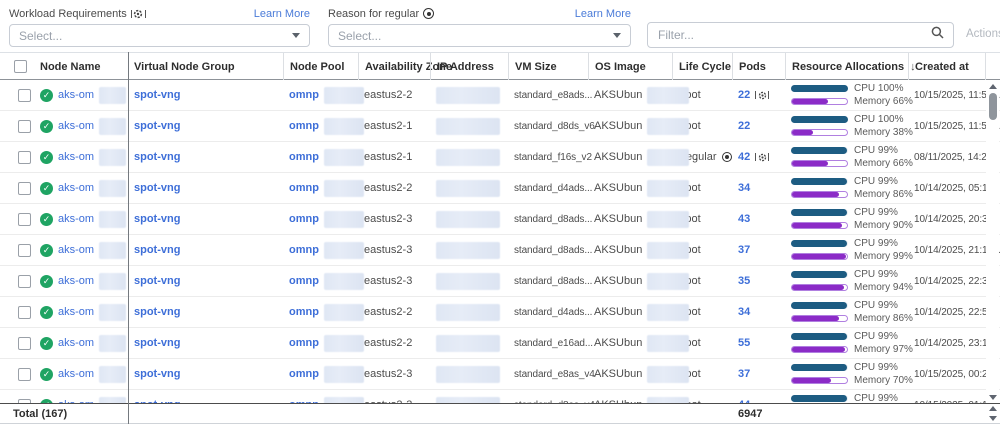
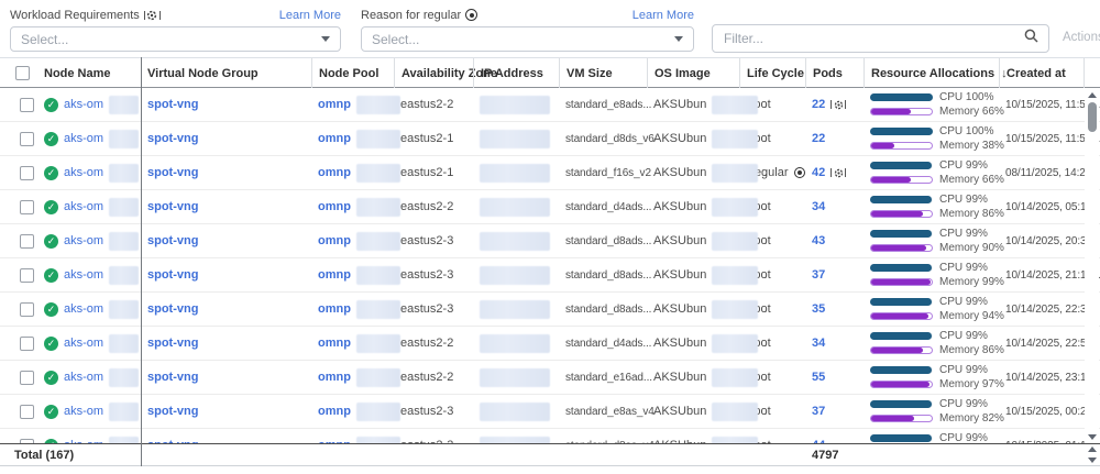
  Workload Requirements
  Learn More
  Select...
  Reason for regular
  Learn More
  Select...
  Filter...
  Action
  Node Name
  Virtual Node Group
  Node Pool
  Availability Z
  IP Address
  VM Size
  OS Image
  Life Cycle
  Pods
  Resource Allocations
  ↓
  Created at
  ✓
  aks-om
  spot-vng
  omnp
  eastus2-2
  standard_e8ads.
  AKSUbun
  .
  22
  CPU 100%
  Memory 66%
  10/15/2025, 11:5
  ✓
  aks-om
  spot-vng
  omnp
  eastus2-1
  standard_d8ds_v
  AKSUbun
  .
  22
  CPU 100%
  Memory 38%
  10/15/2025, 11:5
  ✓
  aks-om
  spot-vng
  omnp
  eastus2-1
  standard_f16s_v
  AKSUbun
  .
  gular
  42
  CPU 99%
  Memory 66%
  08/11/2025, 14:2
  ✓
  aks-om
  spot-vng
  omnp
  eastus2-2
  standard_d4ads.
  AKSUbun
  .
  34
  CPU 99%
  Memory 86%
  10/14/2025, 05:1
  ✓
  aks-om
  spot-vng
  omnp
  eastus2-3
  standard_d8ads.
  AKSUbun
  .
  43
  CPU 99%
  Memory 90%
  10/14/2025, 20:3
  ✓
  aks-om
  spot-vng
  omnp
  eastus2-3
  standard_d8ads.
  AKSUbun
  .
  37
  CPU 99%
  Memory 99%
  10/14/2025, 21:1
  ✓
  aks-om
  spot-vng
  omnp
  eastus2-3
  standard_d8ads.
  AKSUbun
  .
  35
  CPU 99%
  Memory 94%
  10/14/2025, 22:3
  ✓
  aks-om
  spot-vng
  omnp
  eastus2-2
  standard_d4ads.
  AKSUbun
  .
  34
  CPU 99%
  Memory 86%
  10/14/2025, 22:5
  ✓
  aks-om
  spot-vng
  omnp
  eastus2-2
  standard_e16ad.
  AKSUbun
  .
  55
  CPU 99%
  Memory 97%
  10/14/2025, 23:1
  ✓
  aks-om
  spot-vng
  omnp
  eastus2-3
  standard_e8as_v
  AKSUbun
  .
  37
  CPU 99%
- Memory 70%
+ Memory 82%
  10/15/2025, 00:2
  CPU 99%
  Total (167)
- 6947
+ 4797
